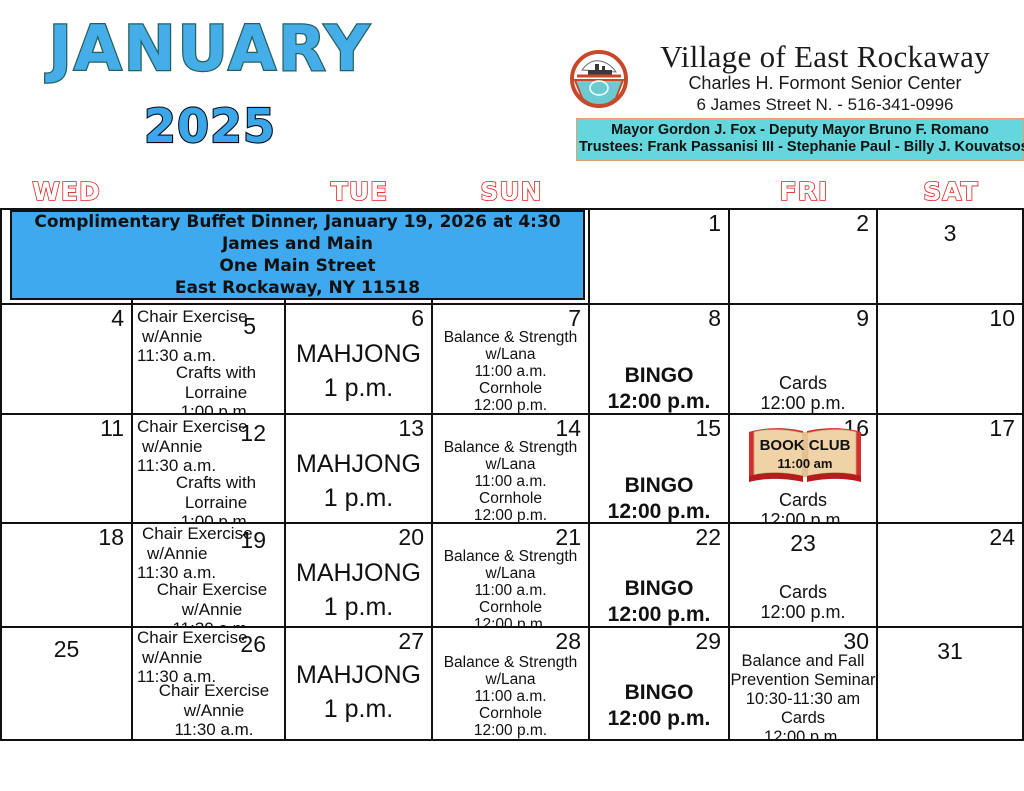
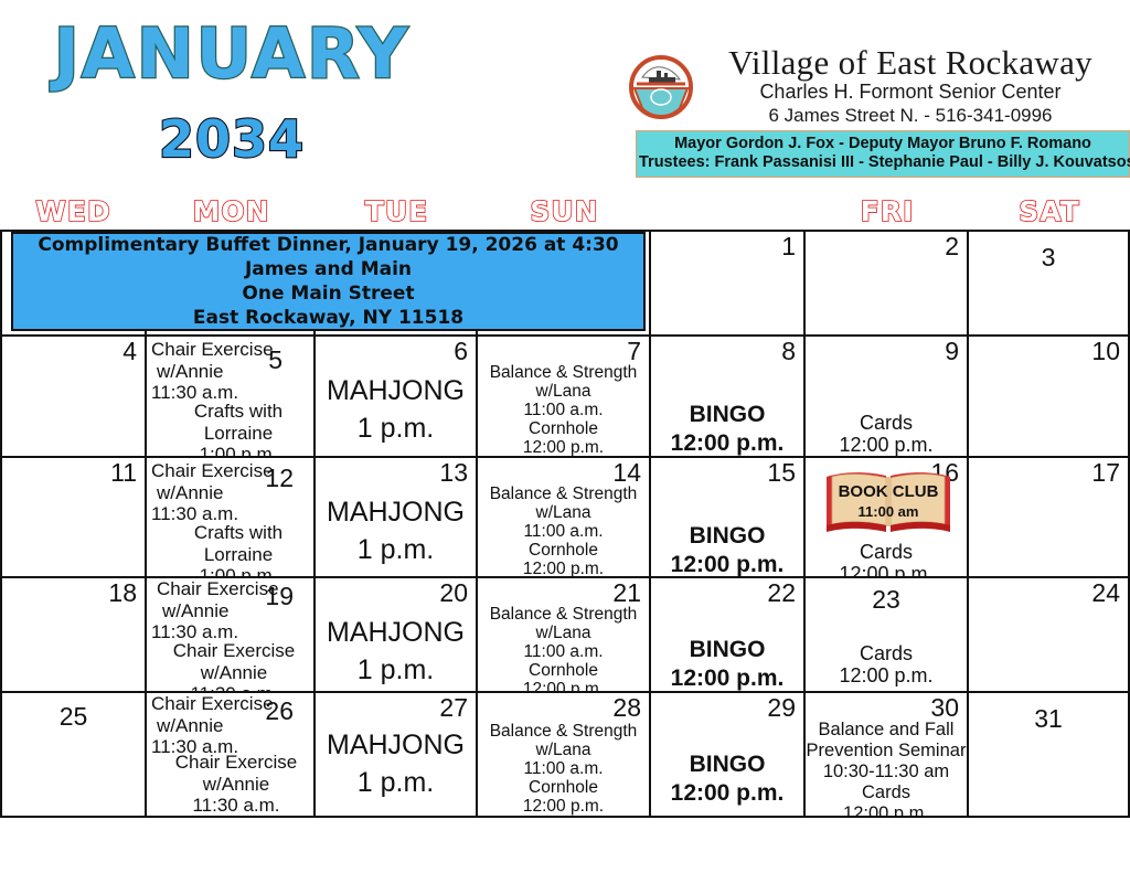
  JANUARY
- 2025
+ 2034
  Village of East Rockaway
  Charles H. Formont Senior Center
  6 James Street N. - 516-341-0996
  Mayor Gordon J. Fox - Deputy Mayor Bruno F. Romano
  Trustees: Frank Passanisi III - Stephanie Paul - Billy J. Kouvatso
  WED
+ MON
  TUE
  SUN
  FRI
  SAT
  1
  2
  3
  4
  5
  Chair Exercise
  w/Annie
  11:30 a.m.
  Crafts with
  Lorraine
  1:00 p.m.
  6
  MAHJONG
  1 p.m.
  7
  Balance & Strength
  w/Lana
  11:00 a.m.
  Cornhole
  12:00 p.m.
  8
  BINGO
  12:00 p.m.
  9
  Cards
  12:00 p.m.
  10
  11
  12
  Chair Exercise
  w/Annie
  11:30 a.m.
  Crafts with
  Lorraine
  1:00 p.m.
  13
  MAHJONG
  1 p.m.
  14
  Balance & Strength
  w/Lana
  11:00 a.m.
  Cornhole
  12:00 p.m.
  15
  BINGO
  12:00 p.m.
  16
  Cards
  12:00 p.m.
  17
  18
  19
  Chair Exercise
  w/Annie
  11:30 a.m.
  Chair Exercise
  w/Annie
  20
  MAHJONG
  1 p.m.
  21
  Balance & Strength
  w/Lana
  11:00 a.m.
  Cornhole
  12:00 p.m.
  22
  BINGO
  12:00 p.m.
  23
  Cards
  12:00 p.m.
  24
  25
  26
  Chair Exercise
  w/Annie
  11:30 a.m.
  Chair Exercise
  w/Annie
  11:30 a.m.
  27
  MAHJONG
  1 p.m.
  28
  Balance & Strength
  w/Lana
  11:00 a.m.
  Cornhole
  12:00 p.m.
  29
  BINGO
  12:00 p.m.
  30
  Balance and Fall
  Prevention Seminar
  10:30-11:30 am
  Cards
  12:00 p.m.
  31
  Complimentary Buffet Dinner, January 19, 2026 at 4:30
  James and Main
  One Main Street
  East Rockaway, NY 11518
  BOOK CLUB
  11:00 am
